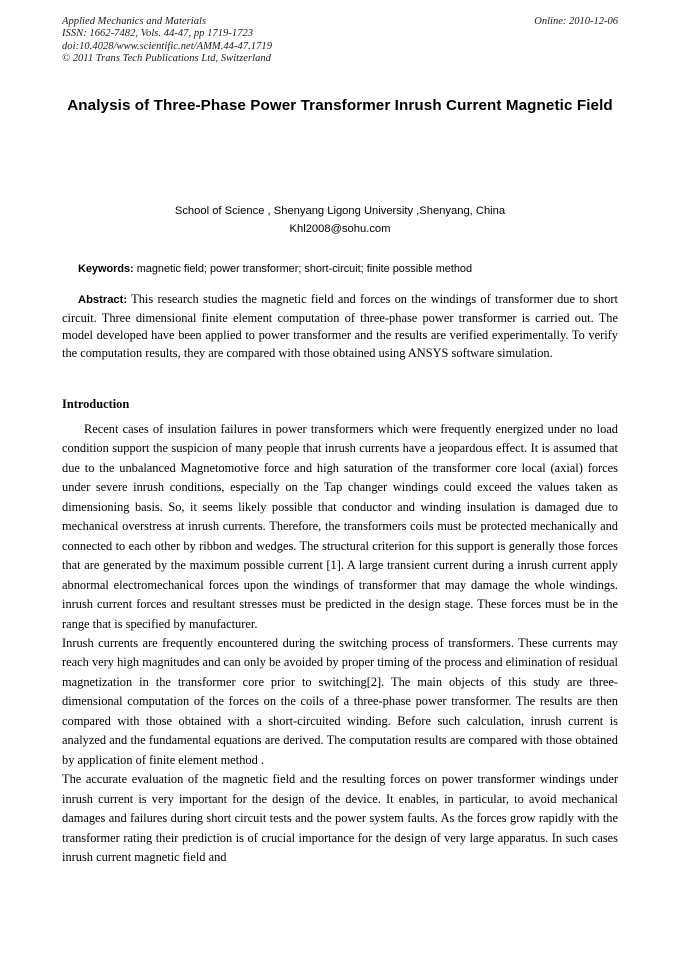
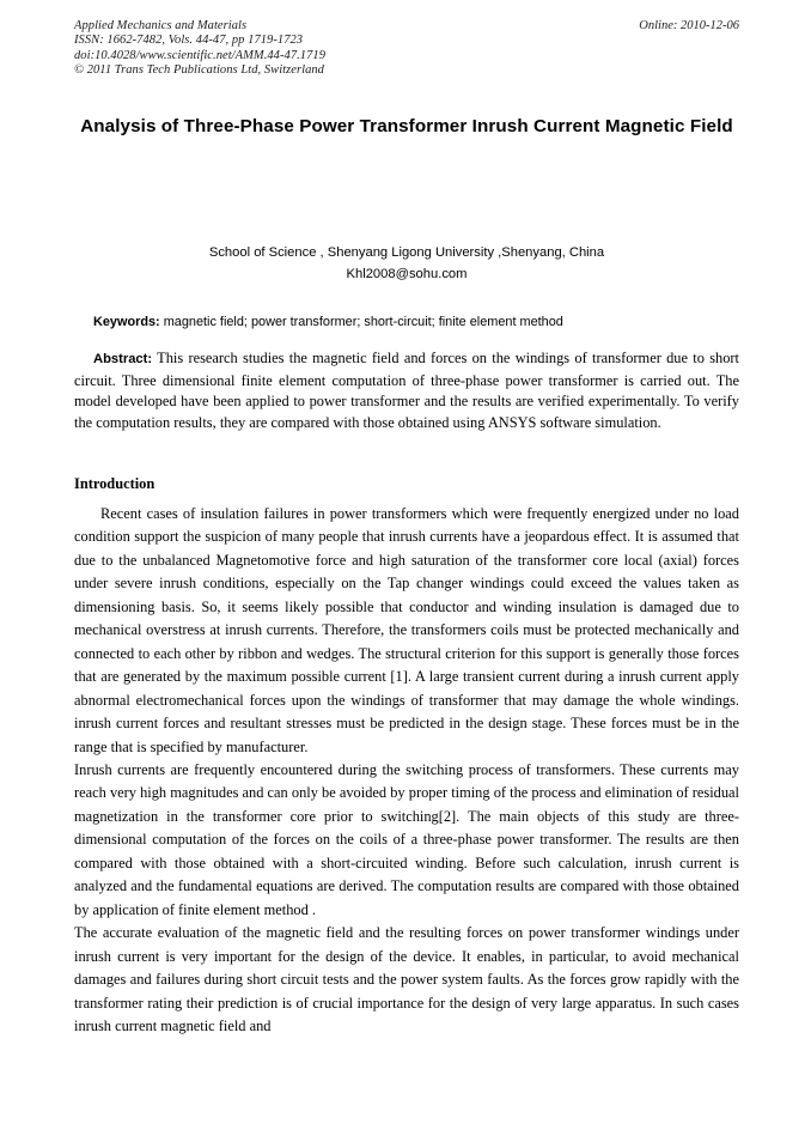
  Applied Mechanics and Materials
  ISSN: 1662-7482, Vols. 44-47, pp 1719-1723
  doi:10.4028/www.scientific.net/AMM.44-47.1719
  © 2011 Trans Tech Publications Ltd, Switzerland
  Online: 2010-12-06
  Analysis of Three-Phase Power Transformer Inrush Current Magnetic Field
  School of Science , Shenyang Ligong University ,Shenyang, China
  Khl2008@sohu.com
- Keywords: magnetic field; power transformer; short-circuit; finite possible method
+ Keywords: magnetic field; power transformer; short-circuit; finite element method
  Abstract: This research studies the magnetic field and forces on the windings of transformer due to short circuit. Three dimensional finite element computation of three-phase power transformer is carried out. The model developed have been applied to power transformer and the results are verified experimentally. To verify the computation results, they are compared with those obtained using ANSYS software simulation.
  Introduction
  Recent cases of insulation failures in power transformers which were frequently energized under no load condition support the suspicion of many people that inrush currents have a jeopardous effect. It is assumed that due to the unbalanced Magnetomotive force and high saturation of the transformer core local (axial) forces under severe inrush conditions, especially on the Tap changer windings could exceed the values taken as dimensioning basis. So, it seems likely possible that conductor and winding insulation is damaged due to mechanical overstress at inrush currents. Therefore, the transformers coils must be protected mechanically and connected to each other by ribbon and wedges. The structural criterion for this support is generally those forces that are generated by the maximum possible current [1]. A large transient current during a inrush current apply abnormal electromechanical forces upon the windings of transformer that may damage the whole windings. inrush current forces and resultant stresses must be predicted in the design stage. These forces must be in the range that is specified by manufacturer.
  Inrush currents are frequently encountered during the switching process of transformers. These currents may reach very high magnitudes and can only be avoided by proper timing of the process and elimination of residual magnetization in the transformer core prior to switching[2]. The main objects of this study are three-dimensional computation of the forces on the coils of a three-phase power transformer. The results are then compared with those obtained with a short-circuited winding. Before such calculation, inrush current is analyzed and the fundamental equations are derived. The computation results are compared with those obtained by application of finite element method .
  The accurate evaluation of the magnetic field and the resulting forces on power transformer windings under inrush current is very important for the design of the device. It enables, in particular, to avoid mechanical damages and failures during short circuit tests and the power system faults. As the forces grow rapidly with the transformer rating their prediction is of crucial importance for the design of very large apparatus. In such cases inrush current magnetic field and
